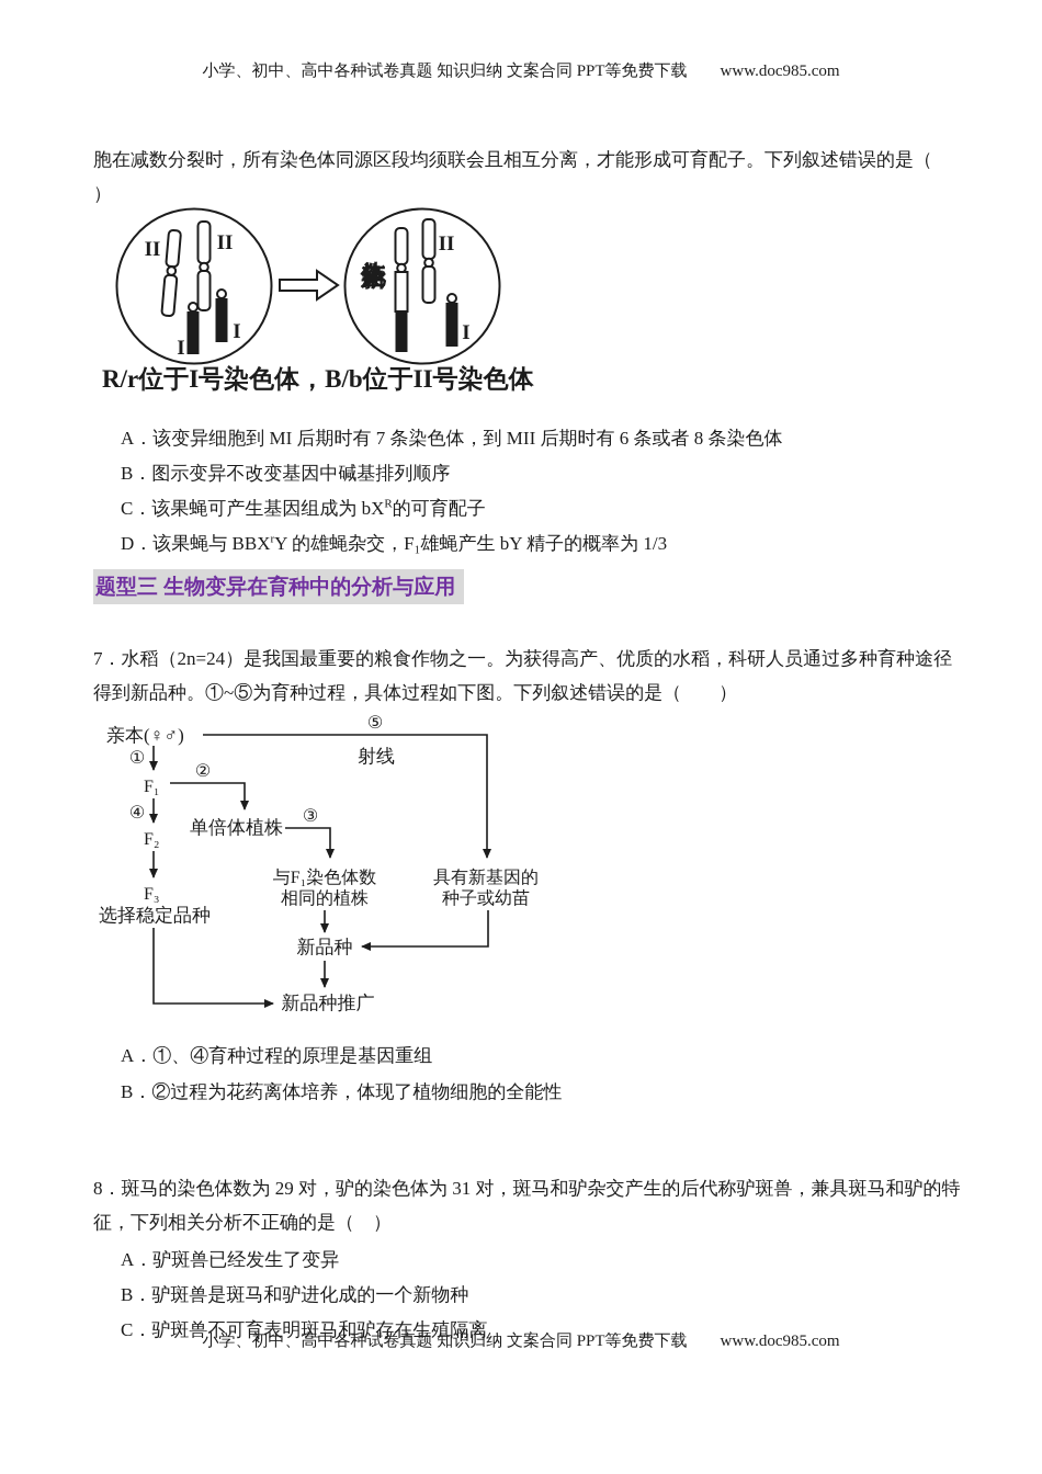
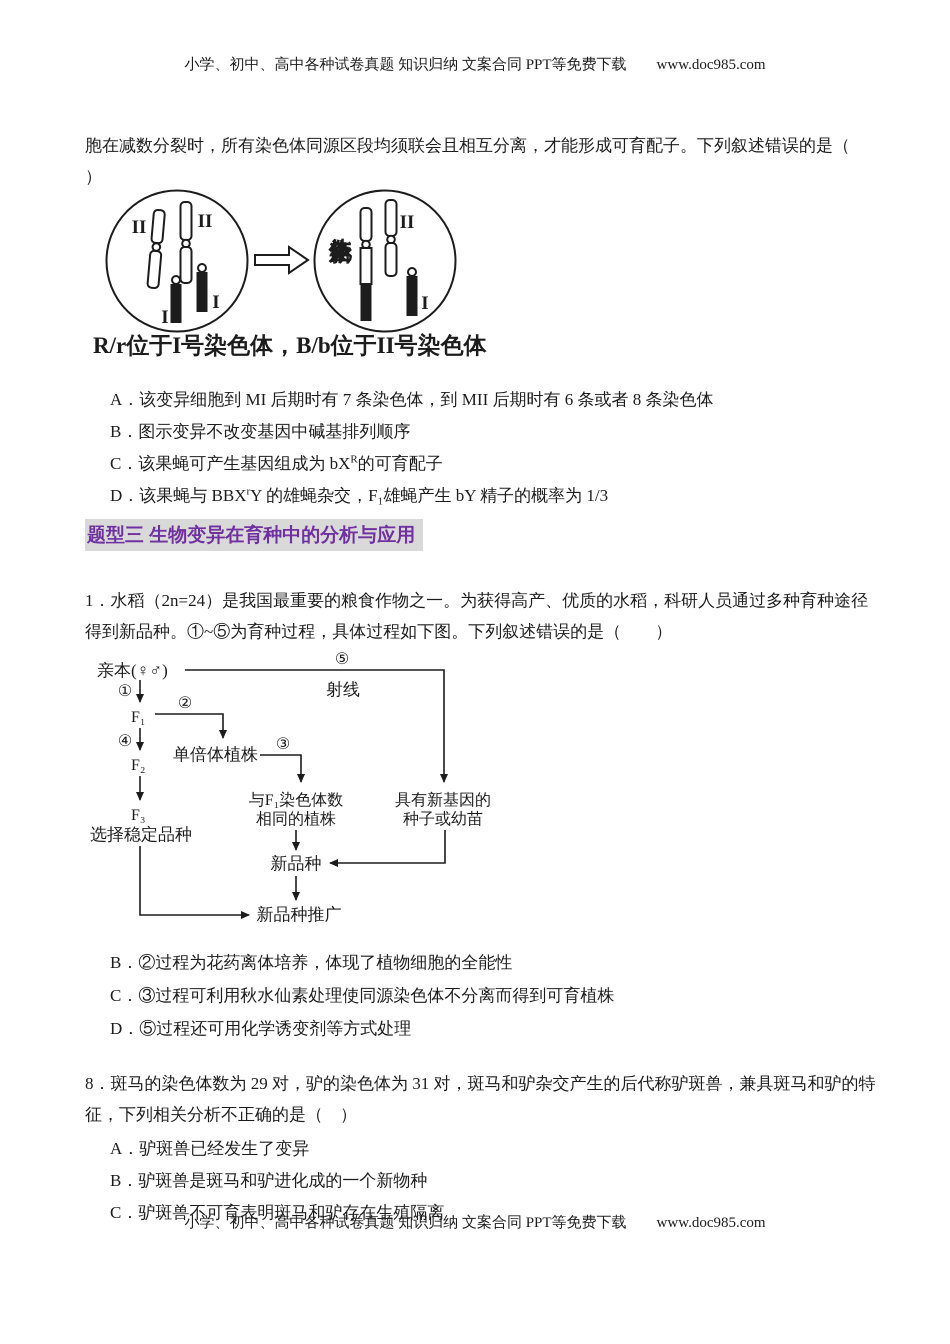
  小学、初中、高中各种试卷真题 知识归纳 文案合同 PPT等免费下载 www.doc985.com
  胞在减数分裂时，所有染色体同源区段均须联会且相互分离，才能形成可育配子。下列叙述错误的是（
  ）
  II
  II
  I
  I
  II
  I
  R/r位于I号染色体，B/b位于II号染色体
  A．该变异细胞到 MI 后期时有 7 条染色体，到 MII 后期时有 6 条或者 8 条染色体
  B．图示变异不改变基因中碱基排列顺序
  C．该果蝇可产生基因组成为 bXR的可育配子
  D．该果蝇与 BBXrY 的雄蝇杂交，F₁雄蝇产生 bY 精子的概率为 1/3
  题型三 生物变异在育种中的分析与应用
- 7．水稻（2n=24）是我国最重要的粮食作物之一。为获得高产、优质的水稻，科研人员通过多种育种途径
+ 1．水稻（2n=24）是我国最重要的粮食作物之一。为获得高产、优质的水稻，科研人员通过多种育种途径
  得到新品种。①~⑤为育种过程，具体过程如下图。下列叙述错误的是（ ）
  亲本(♀♂)
  ⑤
  射线
  ①
  F₁
  ②
  单倍体植株
  ③
  ④
  F₂
  F₃
  选择稳定品种
  与F₁染色体数
  相同的植株
  具有新基因的
  种子或幼苗
  新品种
  新品种推广
- A．①、④育种过程的原理是基因重组
  B．②过程为花药离体培养，体现了植物细胞的全能性
+ C．③过程可利用秋水仙素处理使同源染色体不分离而得到可育植株
+ D．⑤过程还可用化学诱变剂等方式处理
  8．斑马的染色体数为 29 对，驴的染色体为 31 对，斑马和驴杂交产生的后代称驴斑兽，兼具斑马和驴的特
  征，下列相关分析不正确的是（ ）
  A．驴斑兽已经发生了变异
  B．驴斑兽是斑马和驴进化成的一个新物种
  C．驴斑兽不可育表明斑马和驴存在生殖隔离
  小学、初中、高中各种试卷真题 知识归纳 文案合同 PPT等免费下载 www.doc985.com
